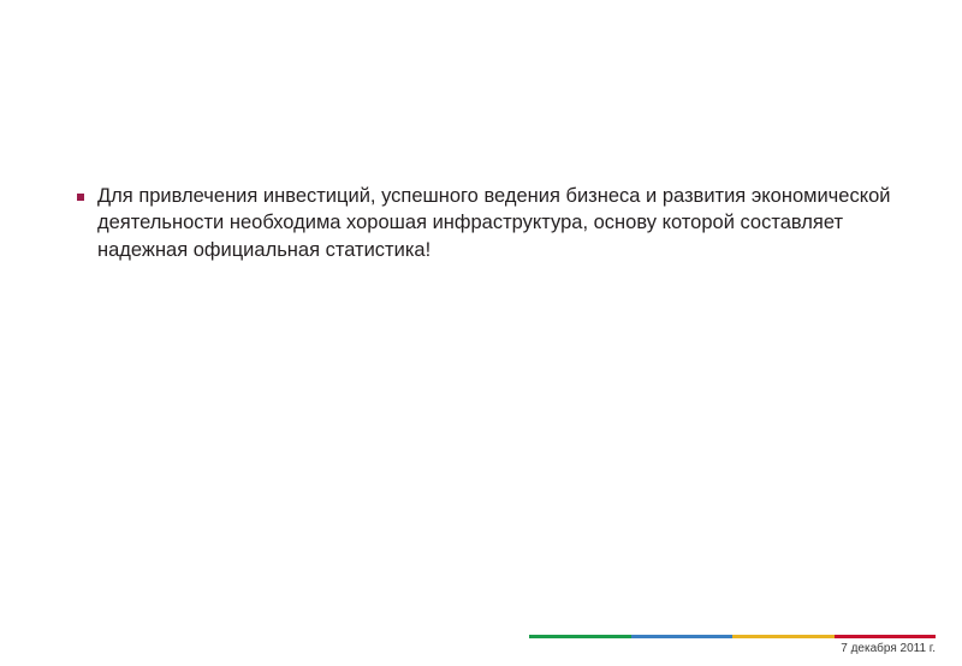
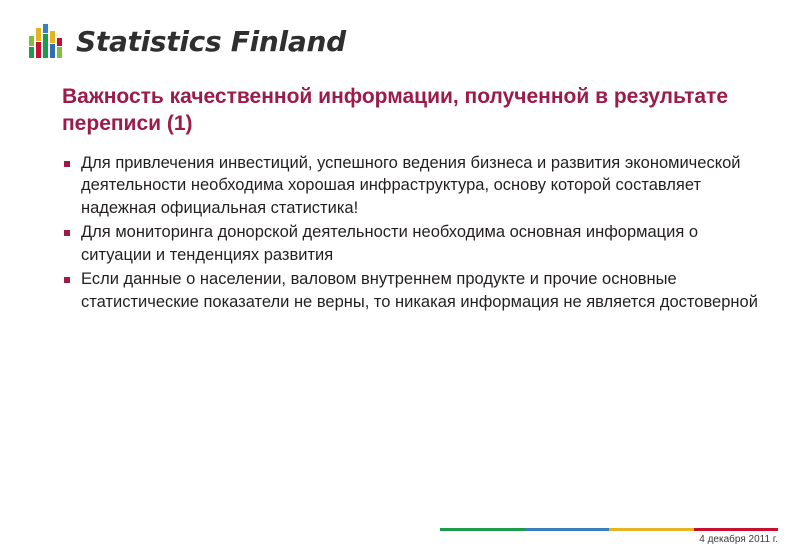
+ Statistics Finland
+ Важность качественной информации, полученной в результате переписи (1)
  Для привлечения инвестиций, успешного ведения бизнеса и развития экономической деятельности необходима хорошая инфраструктура, основу которой составляет надежная официальная статистика!
+ Для мониторинга донорской деятельности необходима основная информация о ситуации и тенденциях развития
+ Если данные о населении, валовом внутреннем продукте и прочие основные статистические показатели не верны, то никакая информация не является достоверной
- 7 декабря 2011 г.
+ 4 декабря 2011 г.
